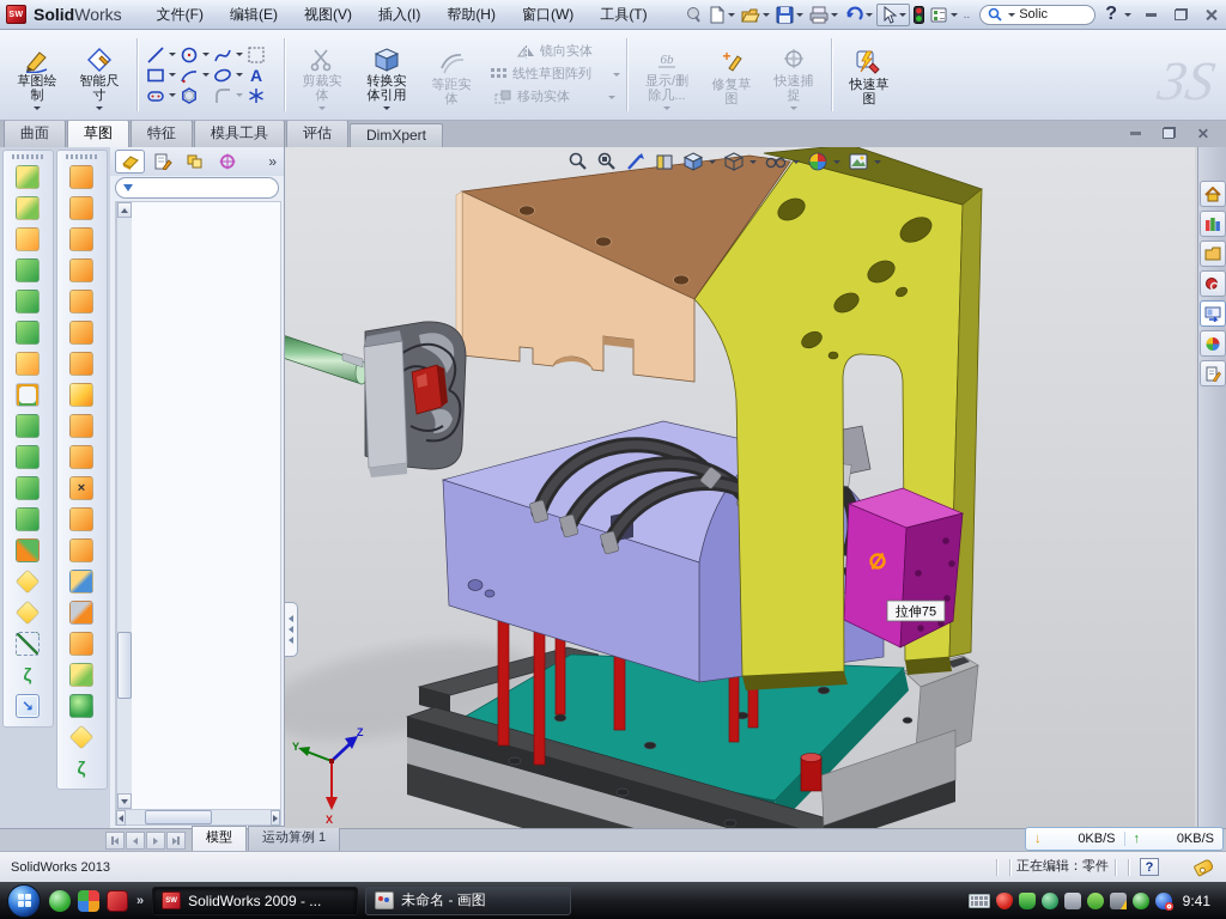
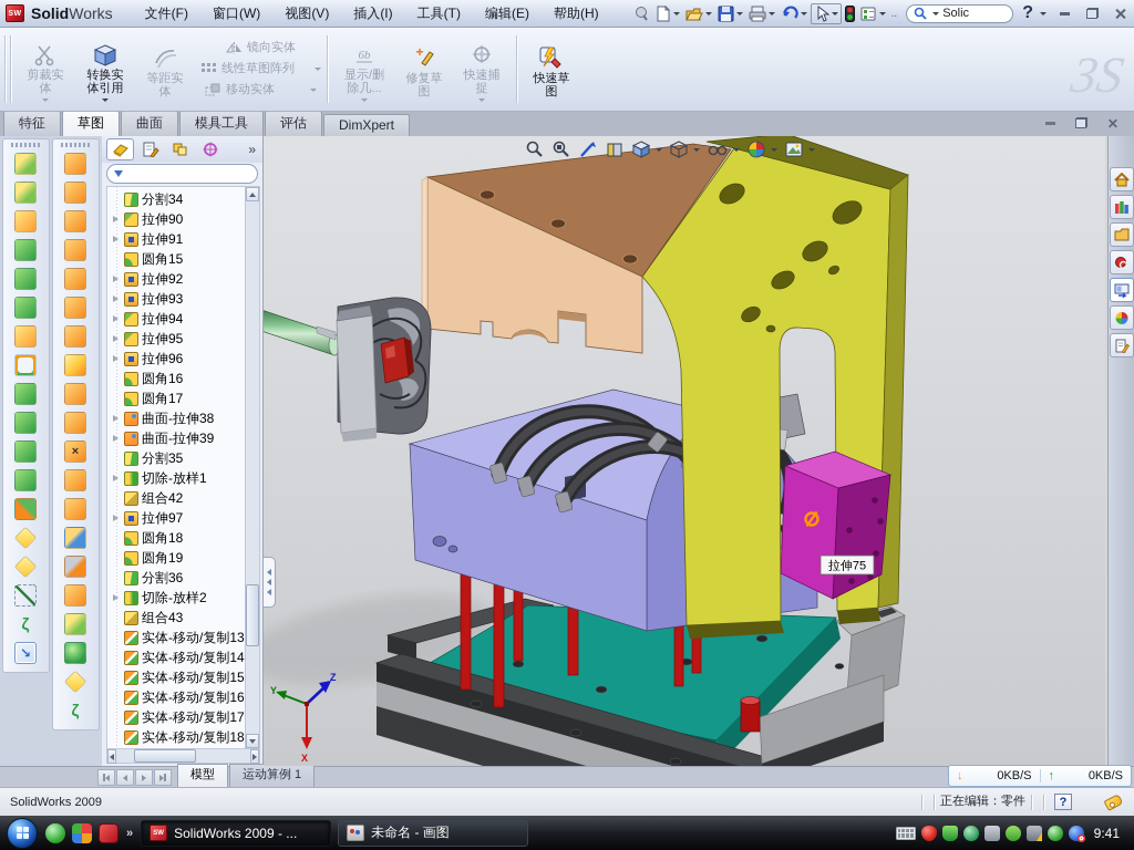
  SolidWorks
  文件(F)
- 编辑(E)
+ 窗口(W)
  视图(V)
  插入(I)
- 帮助(H)
+ 工具(T)
- 窗口(W)
+ 编辑(E)
- 工具(T)
+ 帮助(H)
  ..
  Solic
  ?
- 草图绘
- 制
- 智能尺
- 寸
- A
  剪裁实
  体
  转换实
  体引用
  等距实
  体
  镜向实体
  线性草图阵列
  移动实体
  6b
  显示/删
  除几...
  +
  修复草
  图
  快速捕
  捉
  快速草
  图
- 曲面
+ 特征
  草图
- 特征
+ 曲面
  模具工具
  评估
  DimXpert
  »
+ 分割34
+ 拉伸90
+ 拉伸91
+ 圆角15
+ 拉伸92
+ 拉伸93
+ 拉伸94
+ 拉伸95
+ 拉伸96
+ 圆角16
+ 圆角17
+ 曲面-拉伸38
+ 曲面-拉伸39
+ 分割35
+ 切除-放样1
+ 组合42
+ 拉伸97
+ 圆角18
+ 圆角19
+ 分割36
+ 切除-放样2
+ 组合43
+ 实体-移动/复制13
+ 实体-移动/复制14
+ 实体-移动/复制15
+ 实体-移动/复制16
+ 实体-移动/复制17
+ 实体-移动/复制18
  Y
  Z
  X
  拉伸75
  模型
  运动算例 1
- SolidWorks 2013
+ SolidWorks 2009
  正在编辑：零件
  ?
  ↓
  0KB/S
  ↑
  0KB/S
  »
  SolidWorks 2009 - ...
  未命名 - 画图
  9:41
